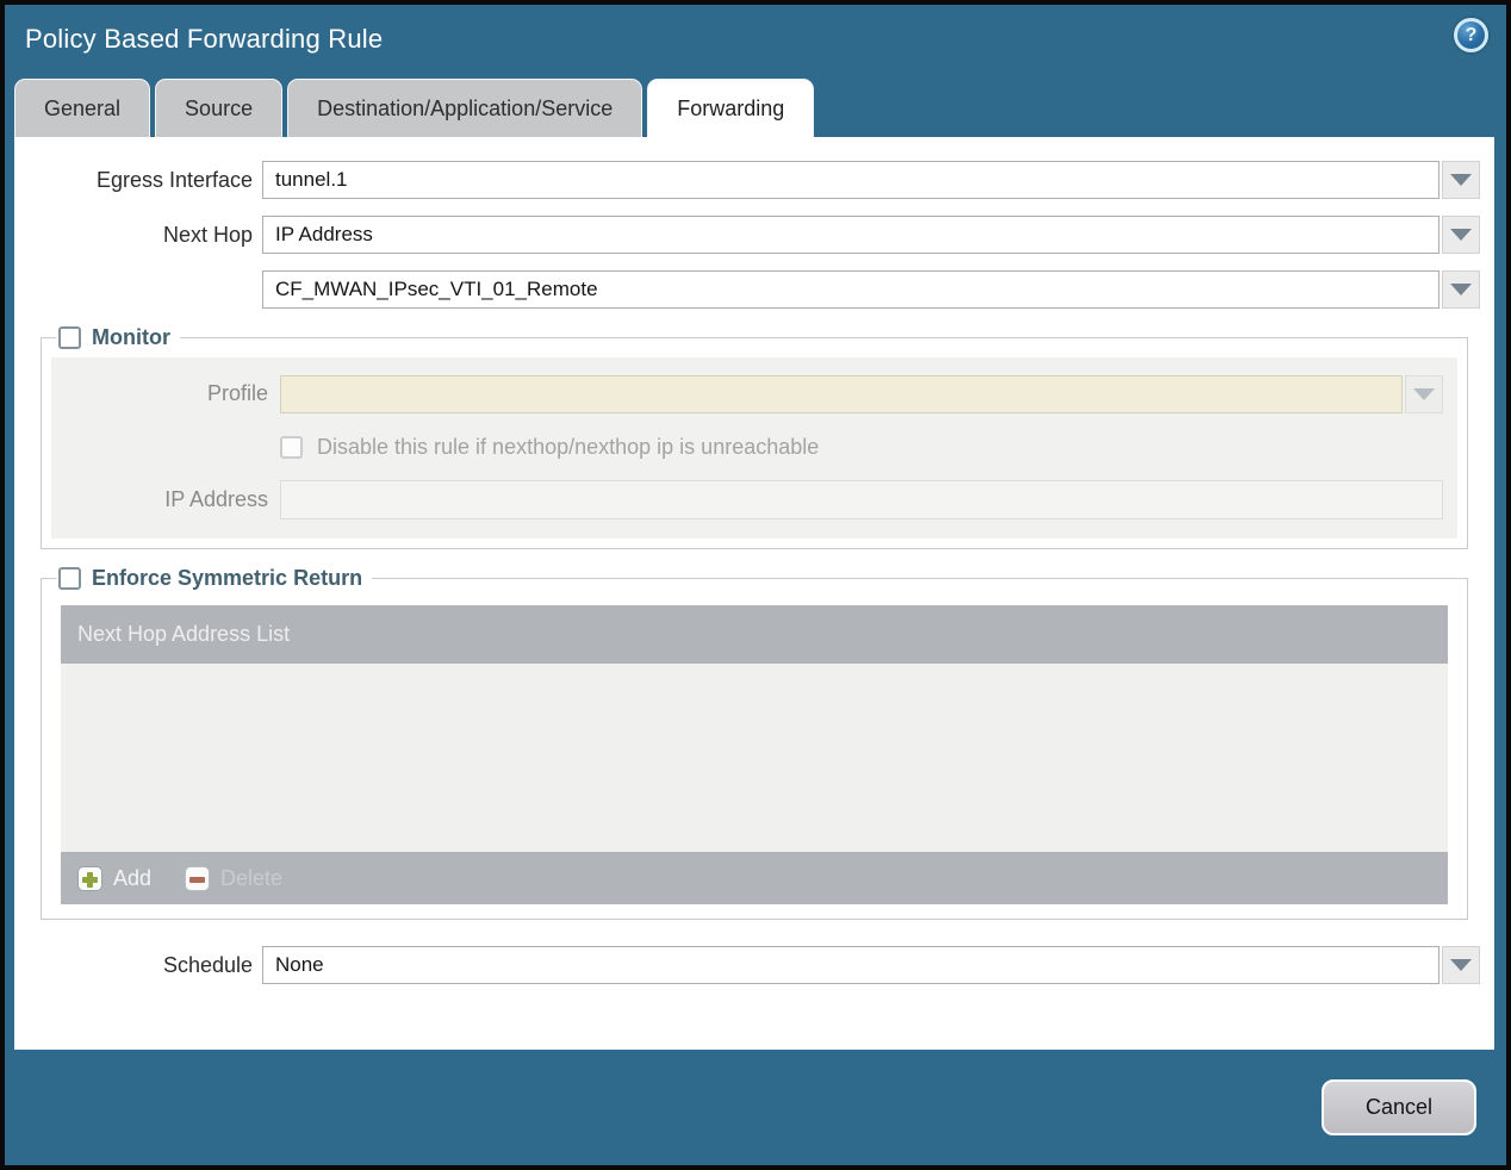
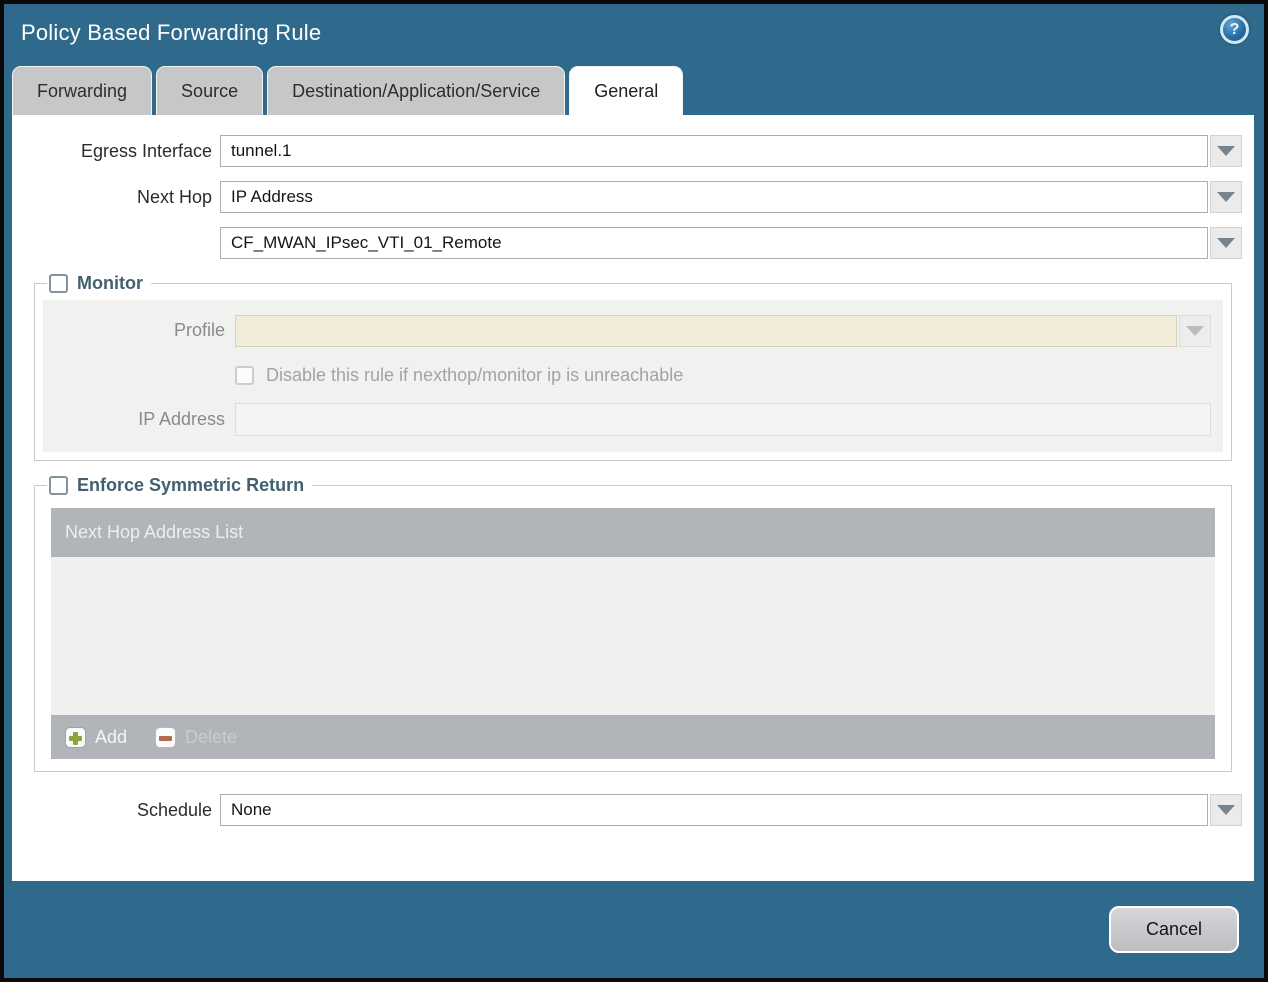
  Policy Based Forwarding Rule
  ?
- General
+ Forwarding
  Source
  Destination/Application/Service
- Forwarding
+ General
  Egress Interface
  tunnel.1
  Next Hop
  IP Address
  CF_MWAN_IPsec_VTI_01_Remote
  Monitor
  Profile
- Disable this rule if nexthop/nexthop ip is unreachable
+ Disable this rule if nexthop/monitor ip is unreachable
  IP Address
  Enforce Symmetric Return
  Next Hop Address List
  Add
  Schedule
  None
  Cancel
